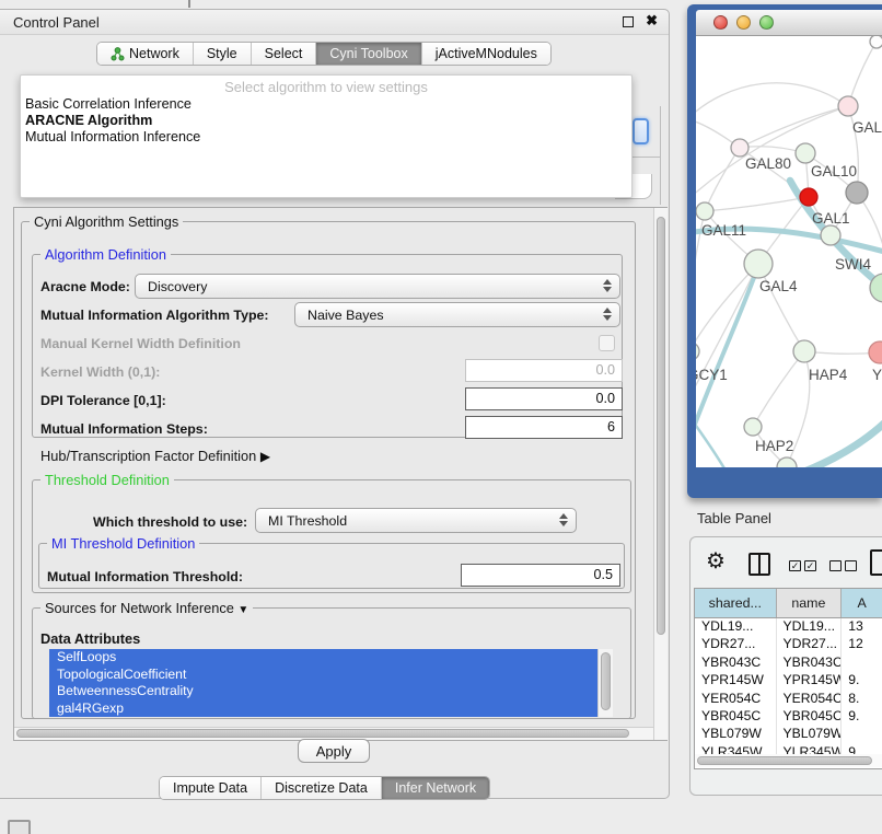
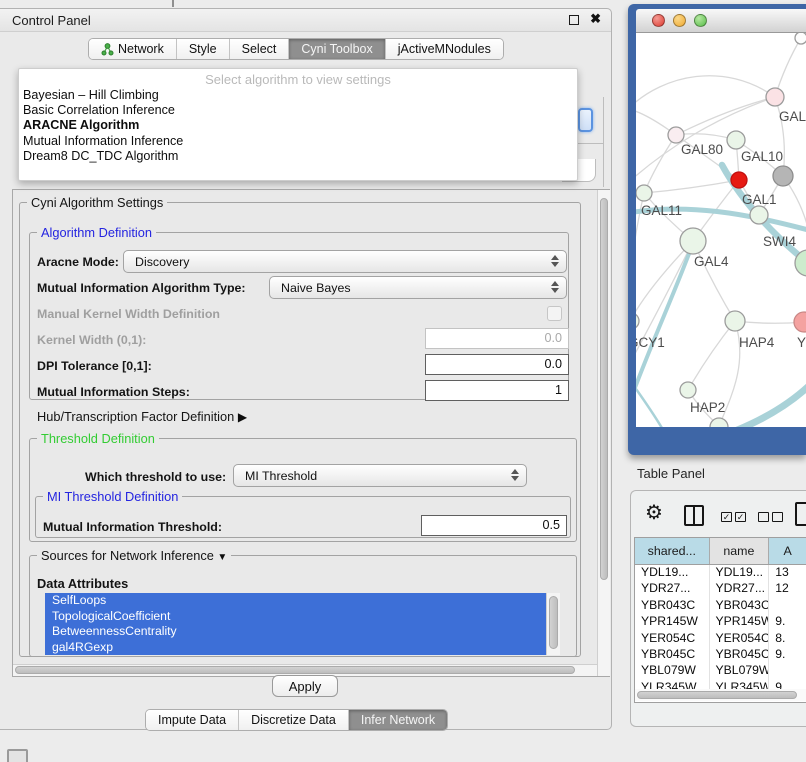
  Control Panel
  ✖
  Network
  Style
  Select
  Cyni Toolbox
  jActiveMNodules
  Select algorithm to view settings
+ Bayesian – Hill Climbing
  Basic Correlation Inference
  ARACNE Algorithm
  Mutual Information Inference
+ Dream8 DC_TDC Algorithm
  Cyni Algorithm Settings
  Algorithm Definition
  Aracne Mode:
  Discovery
  Mutual Information Algorithm Type:
  Naive Bayes
  Manual Kernel Width Definition
  Kernel Width (0,1):
  0.0
  DPI Tolerance [0,1]:
  0.0
  Mutual Information Steps:
- 6
+ 1
  Hub/Transcription Factor Definition ▶
  Threshold Definition
  Which threshold to use:
  MI Threshold
  MI Threshold Definition
  Mutual Information Threshold:
  0.5
  Sources for Network Inference ▼
  Data Attributes
  SelfLoops
  TopologicalCoefficient
  BetweennessCentrality
  gal4RGexp
  Apply
  Impute Data
  Discretize Data
  Infer Network
  GAL
  GAL80
  GAL10
  GAL1
  GAL11
  GAL4
  SWI4
  CY1
  HAP4
  Y
  HAP2
  Table Panel
  ⚙
  ✓
  ✓
  shared...
  name
  A
  YDL19...
  YDL19...
  13
  YDR27...
  YDR27...
  12
  YBR043C
  YBR043C
  YPR145W
  YPR145W
  9.
  YER054C
  YER054C
  8.
  YBR045C
  YBR045C
  9.
  YBL079W
  YBL079W
  YLR345W
  YLR345W
  9.
